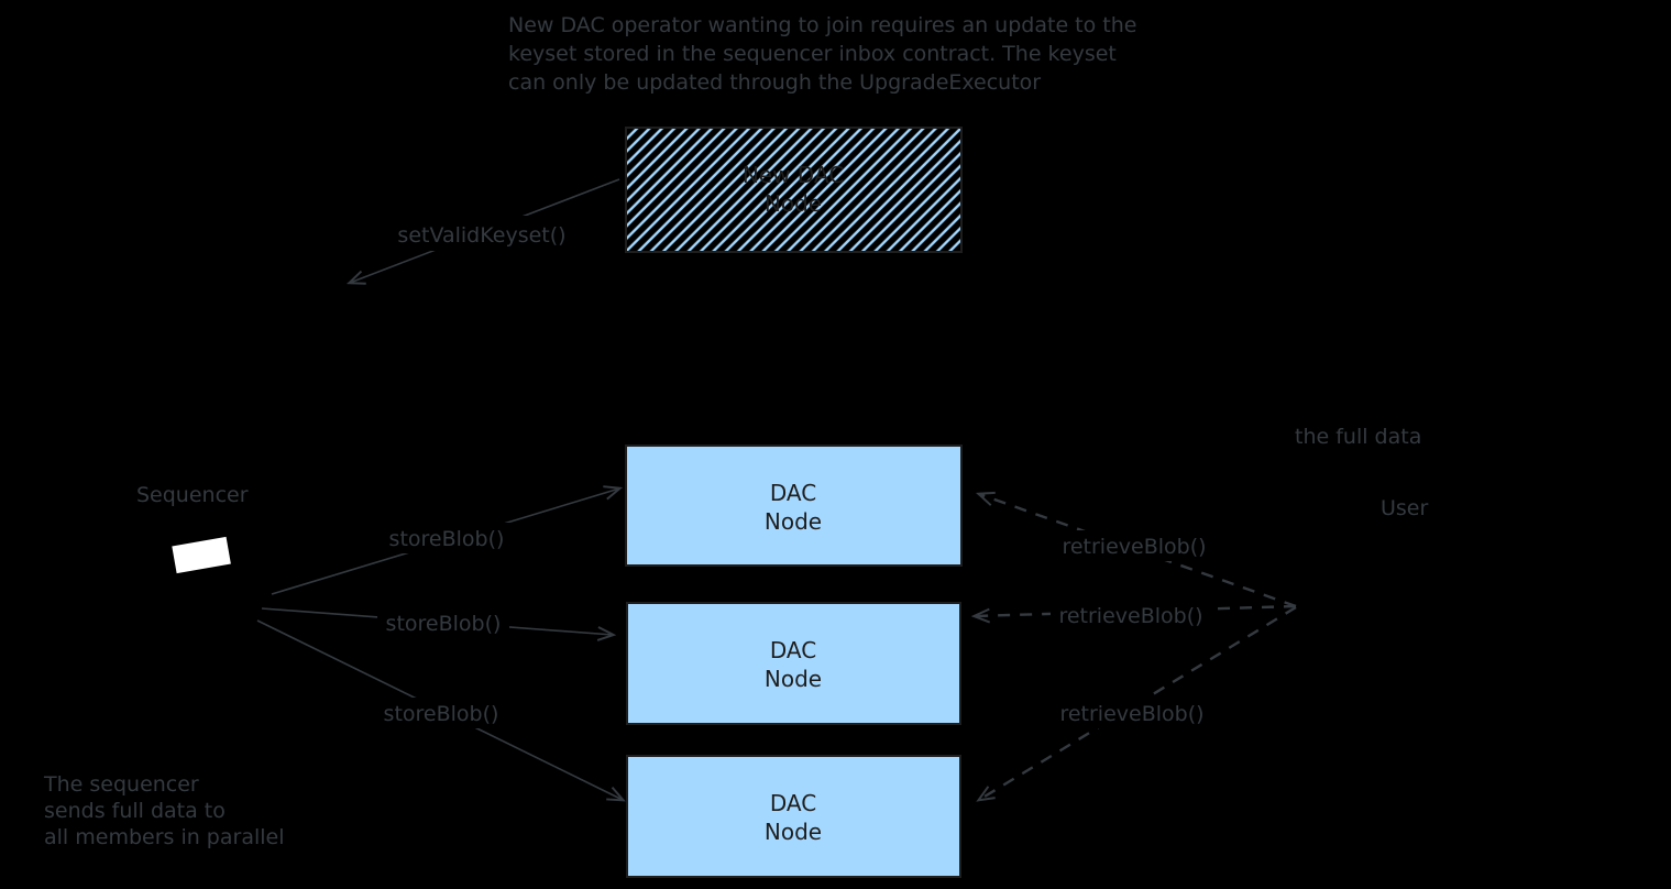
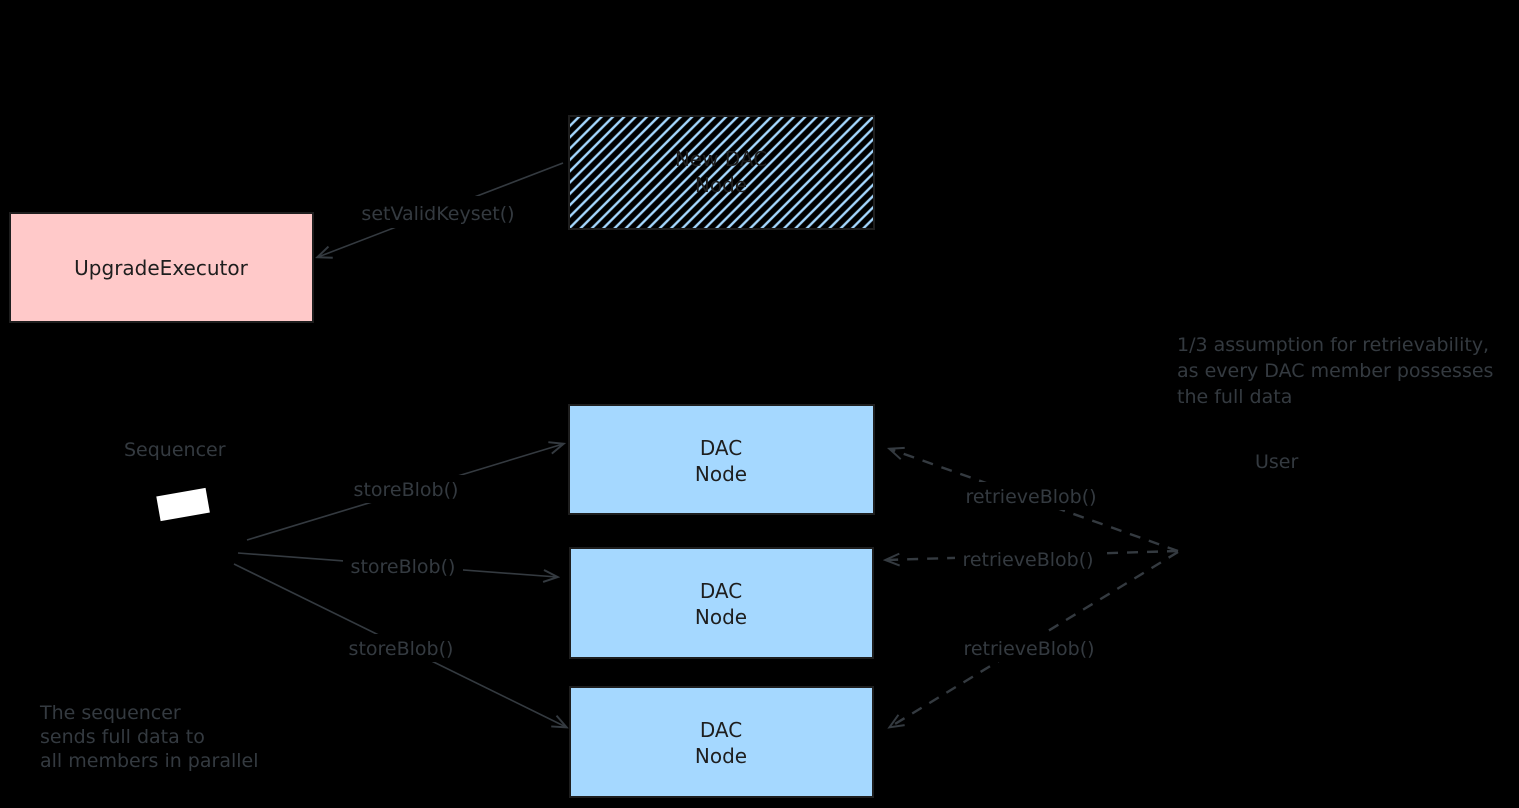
- New DAC operator wanting to join requires an update to the
- keyset stored in the sequencer inbox contract. The keyset
- can only be updated through the UpgradeExecutor
  setValidKeyset()
  New DAC
  Node
+ UpgradeExecutor
  Sequencer
  storeBlob()
  storeBlob()
  storeBlob()
  DAC
  Node
  DAC
  Node
  DAC
  Node
  retrieveBlob()
  retrieveBlob()
  retrieveBlob()
  User
+ 1/3 assumption for retrievability,
+ as every DAC member possesses
  the full data
  The sequencer
  sends full data to
  all members in parallel
